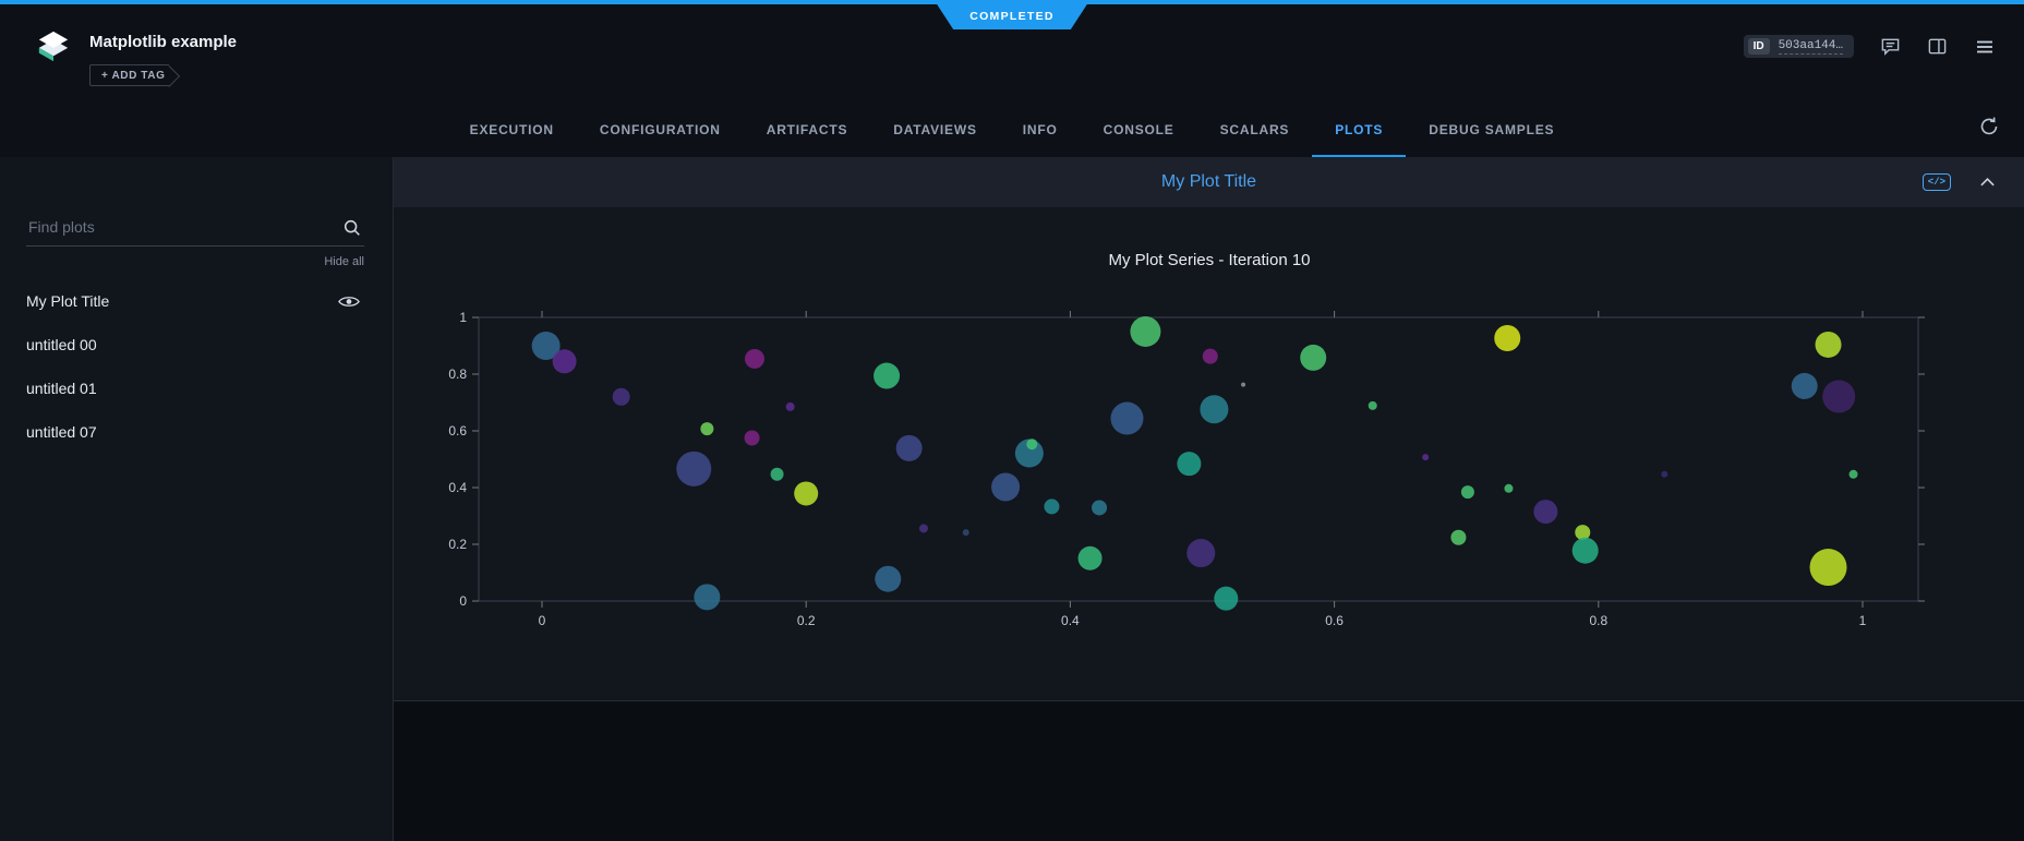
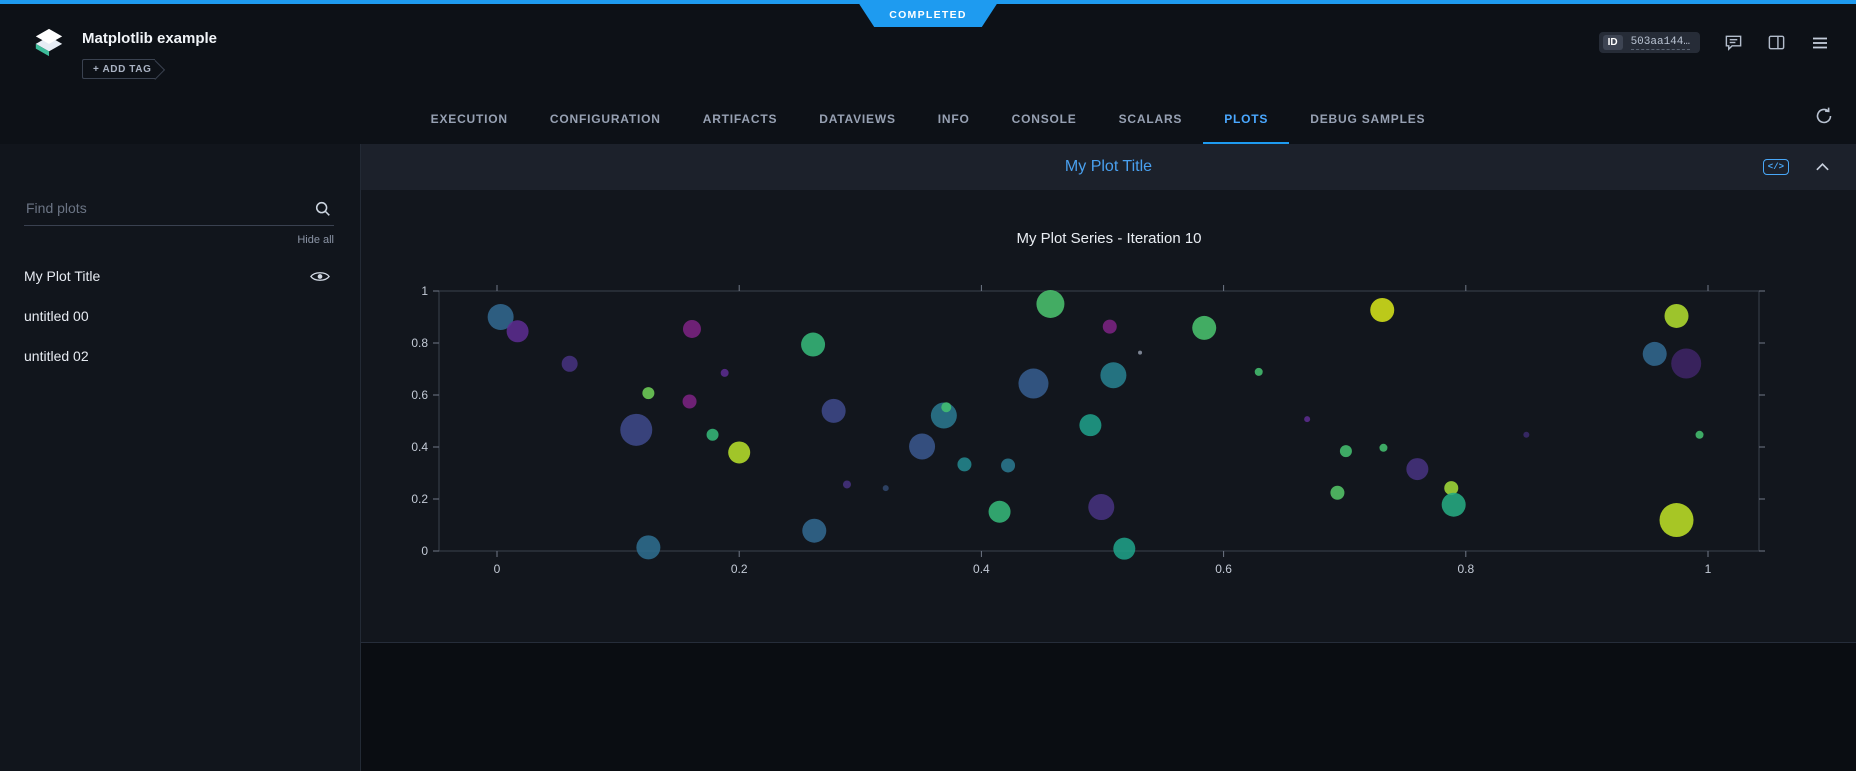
  COMPLETED
  Matplotlib example
  + ADD TAG
  ID
  503aa144…
  EXECUTION
  CONFIGURATION
  ARTIFACTS
  DATAVIEWS
  INFO
  CONSOLE
  SCALARS
  PLOTS
  DEBUG SAMPLES
  Find plots
  Hide all
  My Plot Title
  untitled 00
- untitled 01
- untitled 07
+ untitled 02
  My Plot Title
  </>
  My Plot Series - Iteration 10
  0
  0.2
  0.4
  0.6
  0.8
  1
  0
  0.2
  0.4
  0.6
  0.8
  1
